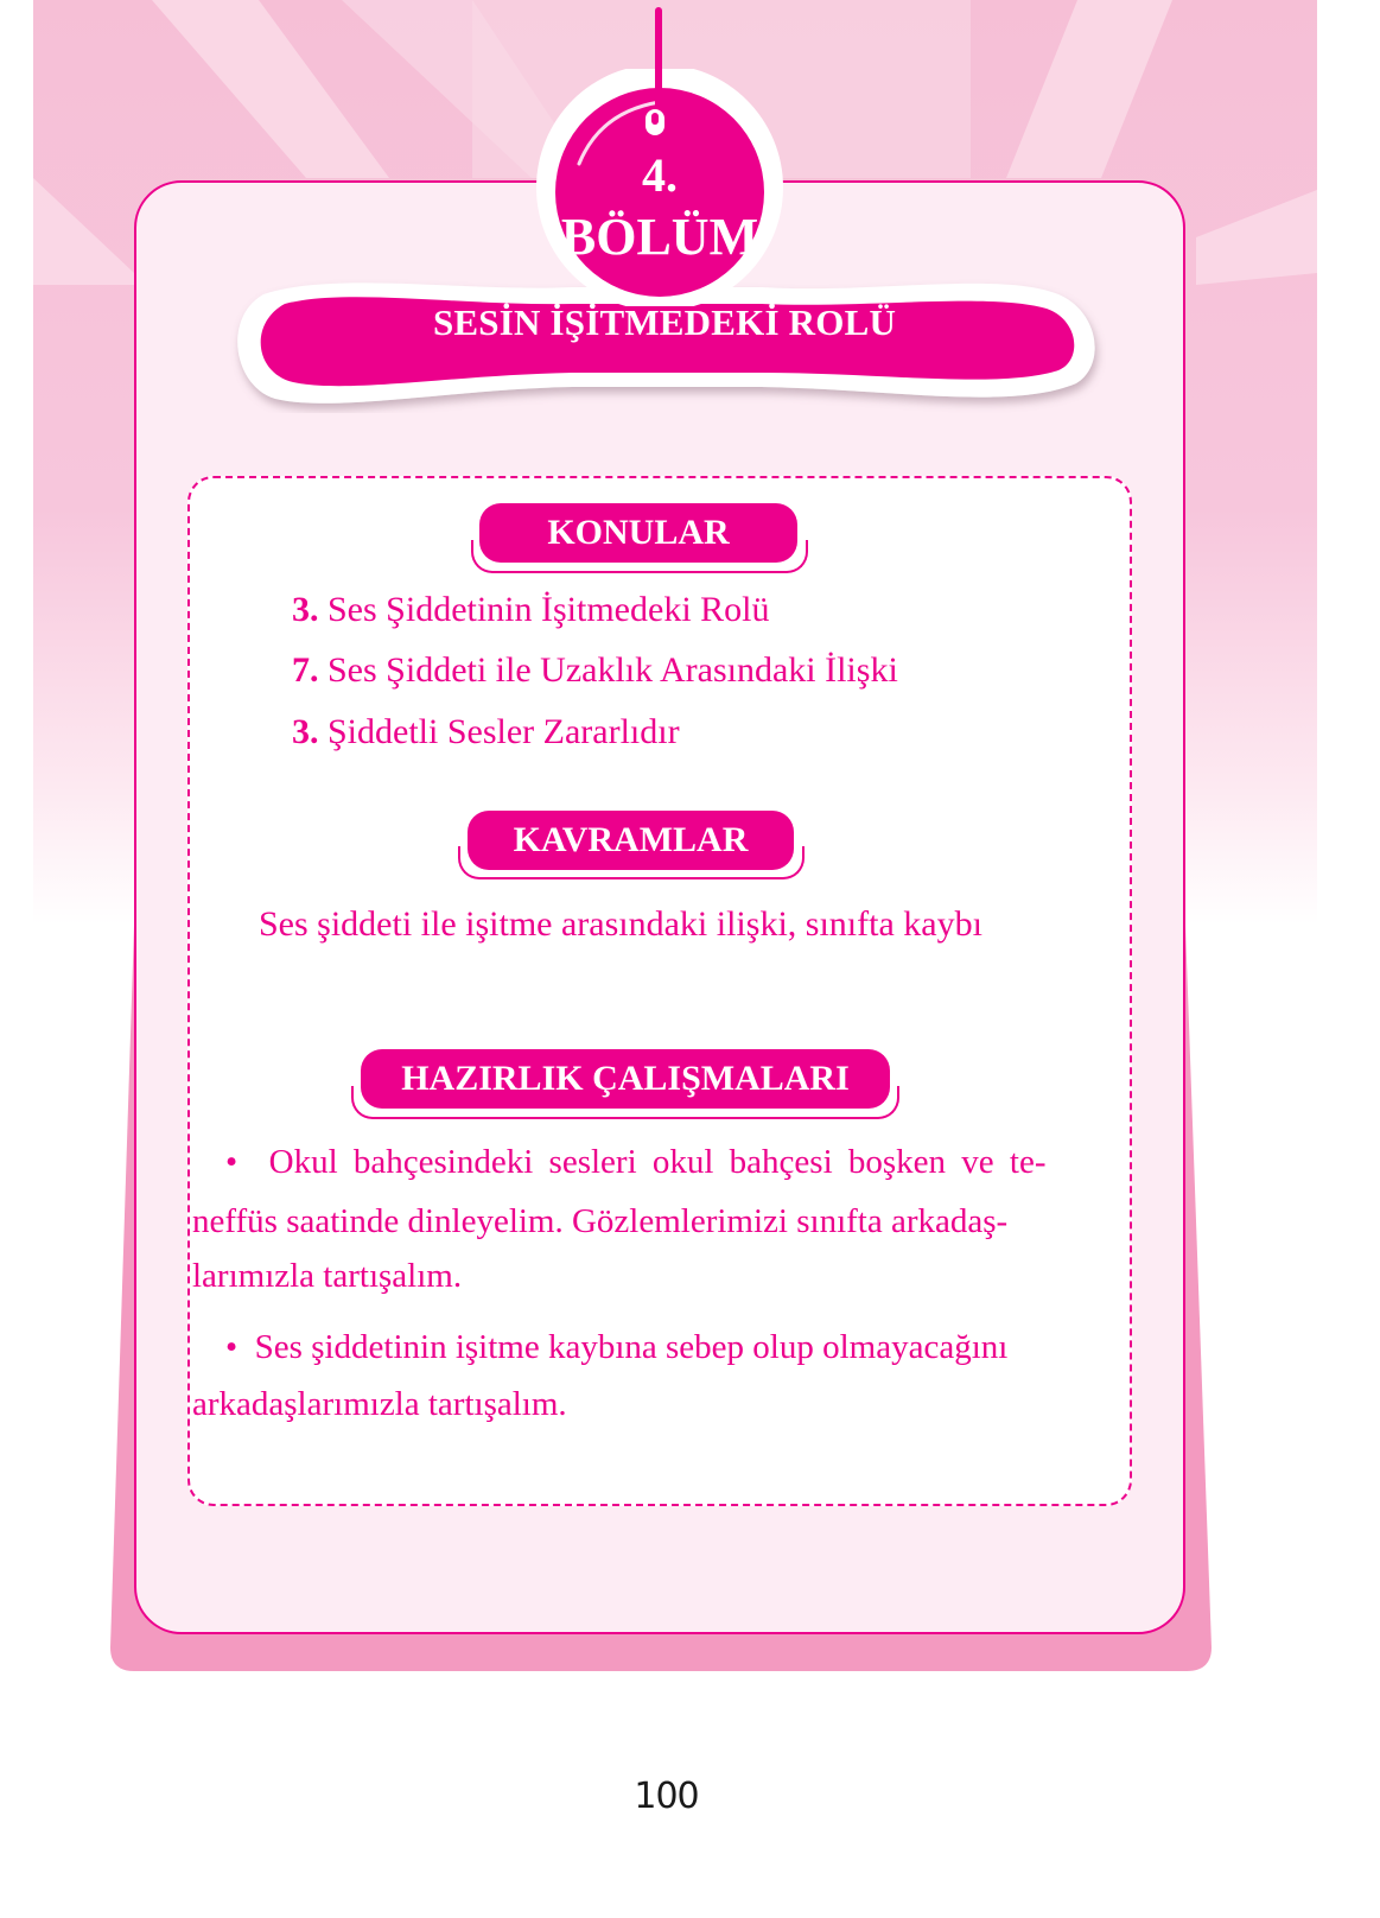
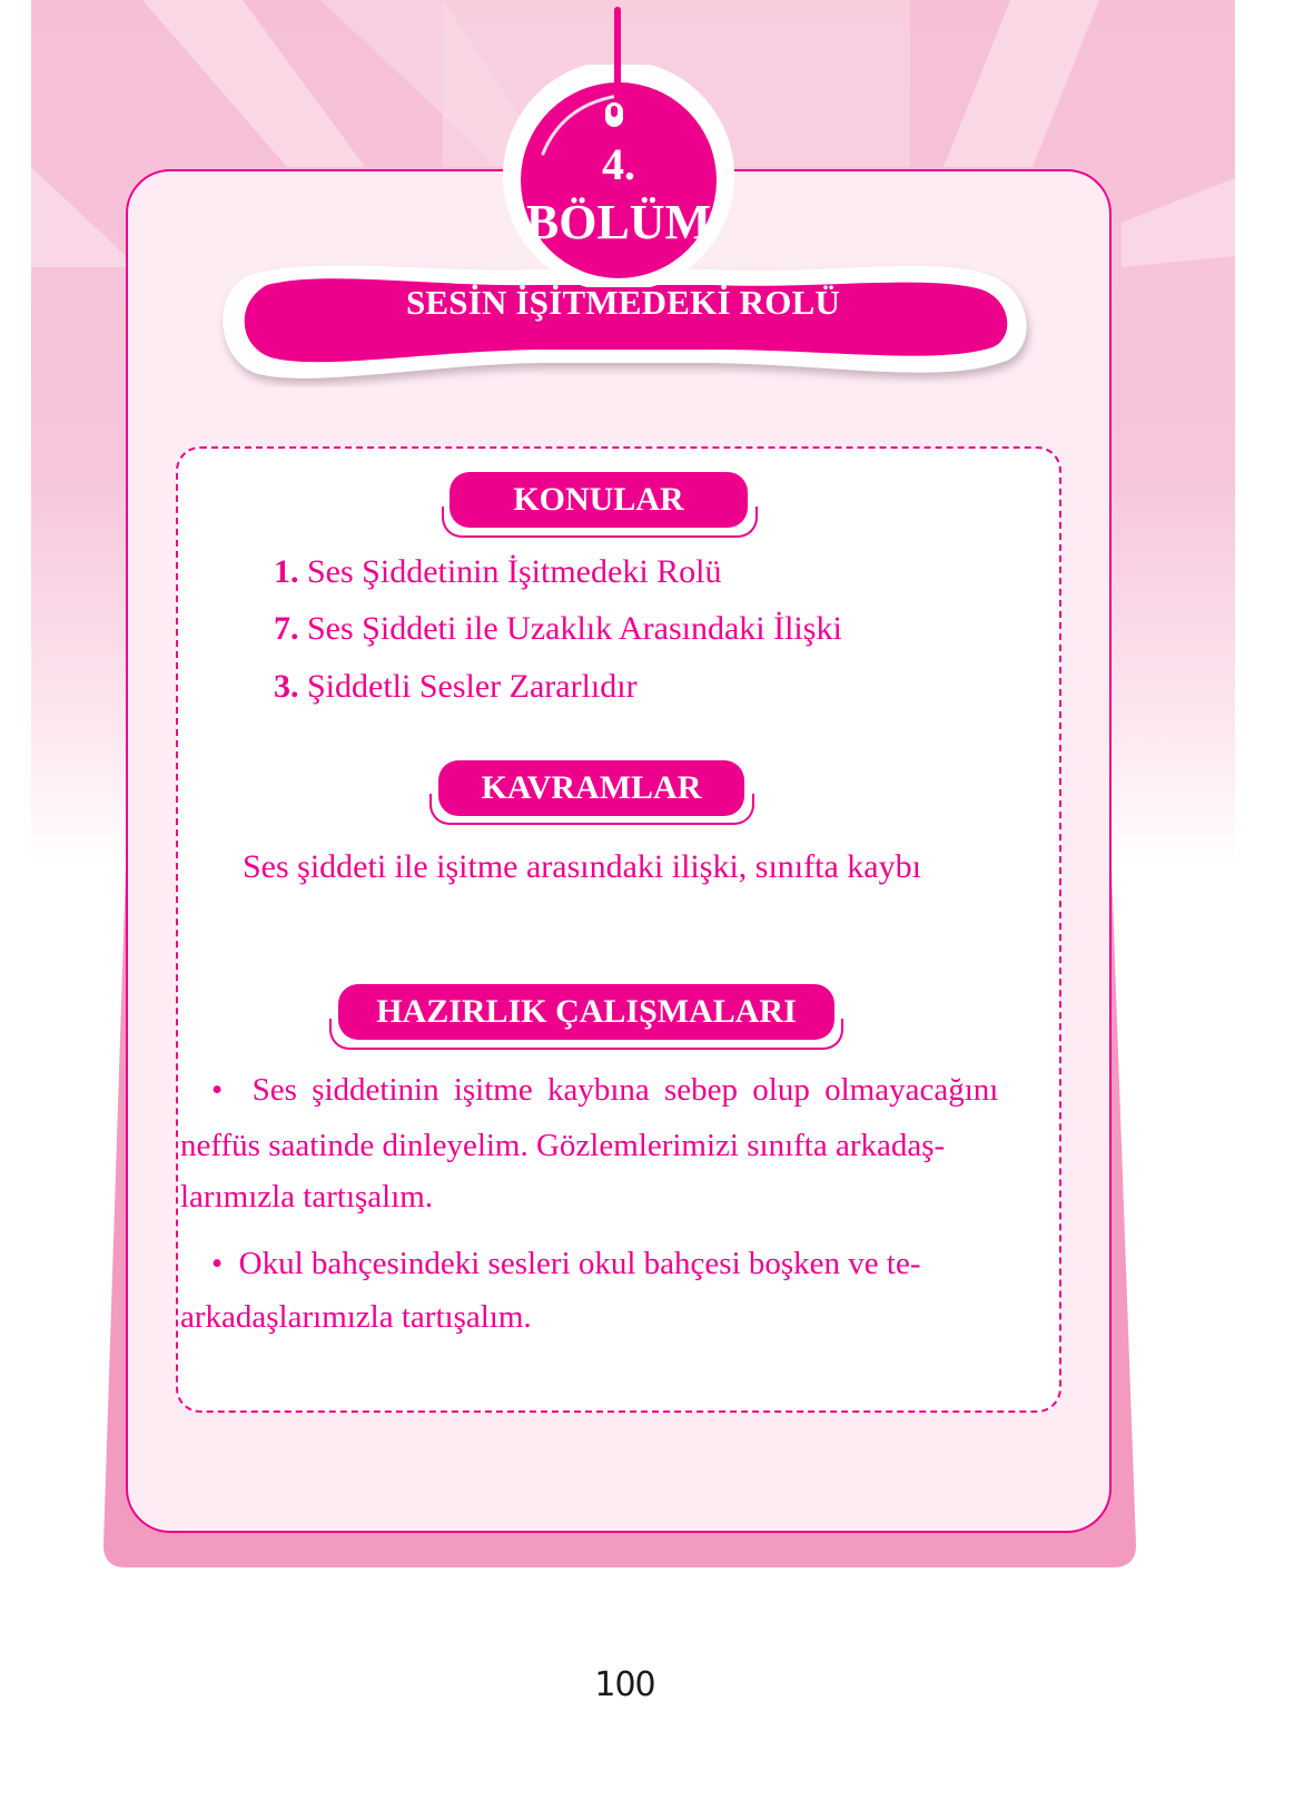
  4.
  BÖLÜM
  SESİN İŞİTMEDEKİ ROLÜ
  KONULAR
- 3. Ses Şiddetinin İşitmedeki Rolü
+ 1. Ses Şiddetinin İşitmedeki Rolü
  7. Ses Şiddeti ile Uzaklık Arasındaki İlişki
  3. Şiddetli Sesler Zararlıdır
  KAVRAMLAR
  Ses şiddeti ile işitme arasındaki ilişki, sınıfta kaybı
  HAZIRLIK ÇALIŞMALARI
- • Okul bahçesindeki sesleri okul bahçesi boşken ve te-
+ • Ses şiddetinin işitme kaybına sebep olup olmayacağını
  neffüs saatinde dinleyelim. Gözlemlerimizi sınıfta arkadaş-
  larımızla tartışalım.
- • Ses şiddetinin işitme kaybına sebep olup olmayacağını
+ • Okul bahçesindeki sesleri okul bahçesi boşken ve te-
  arkadaşlarımızla tartışalım.
  100
